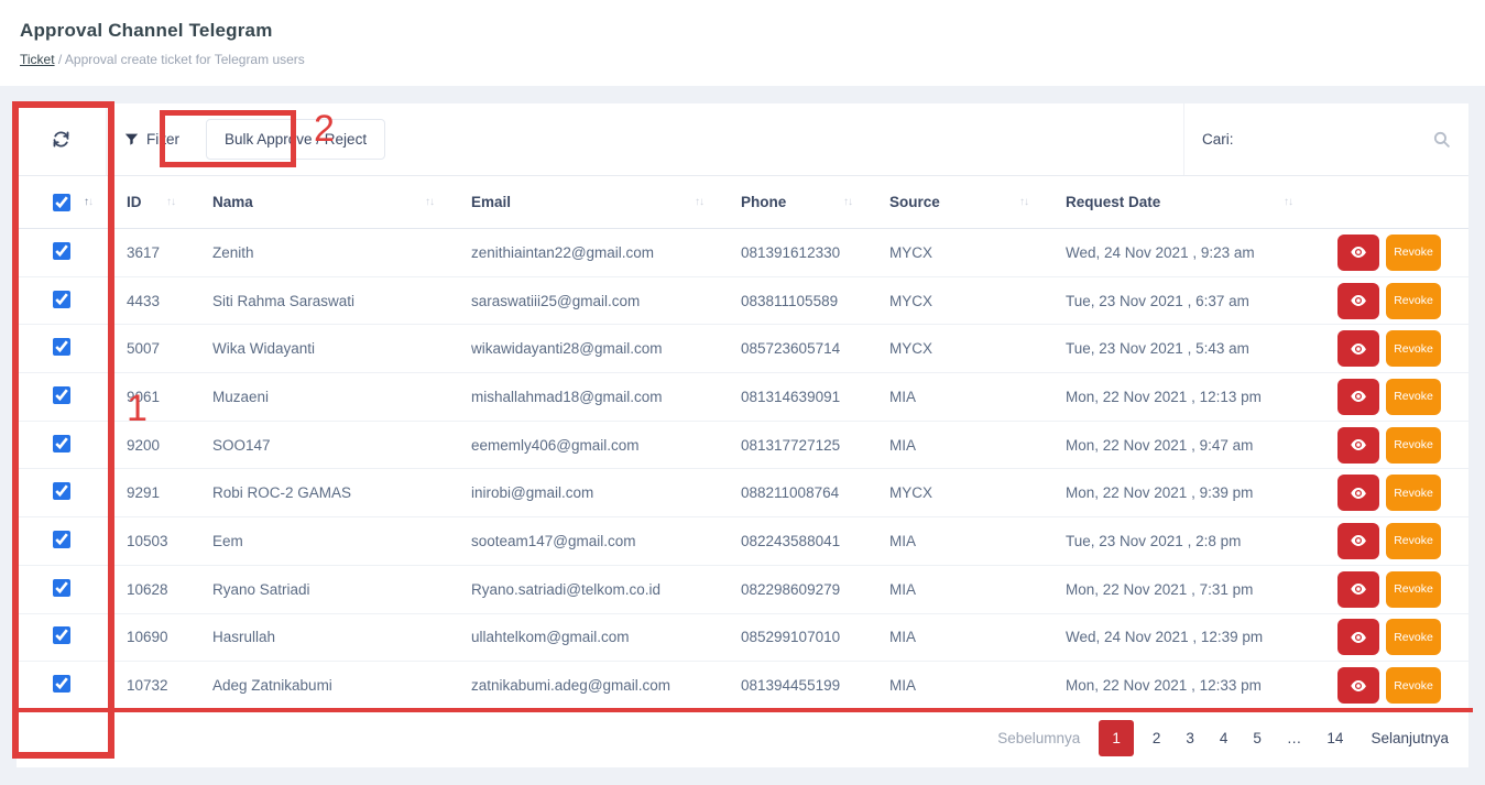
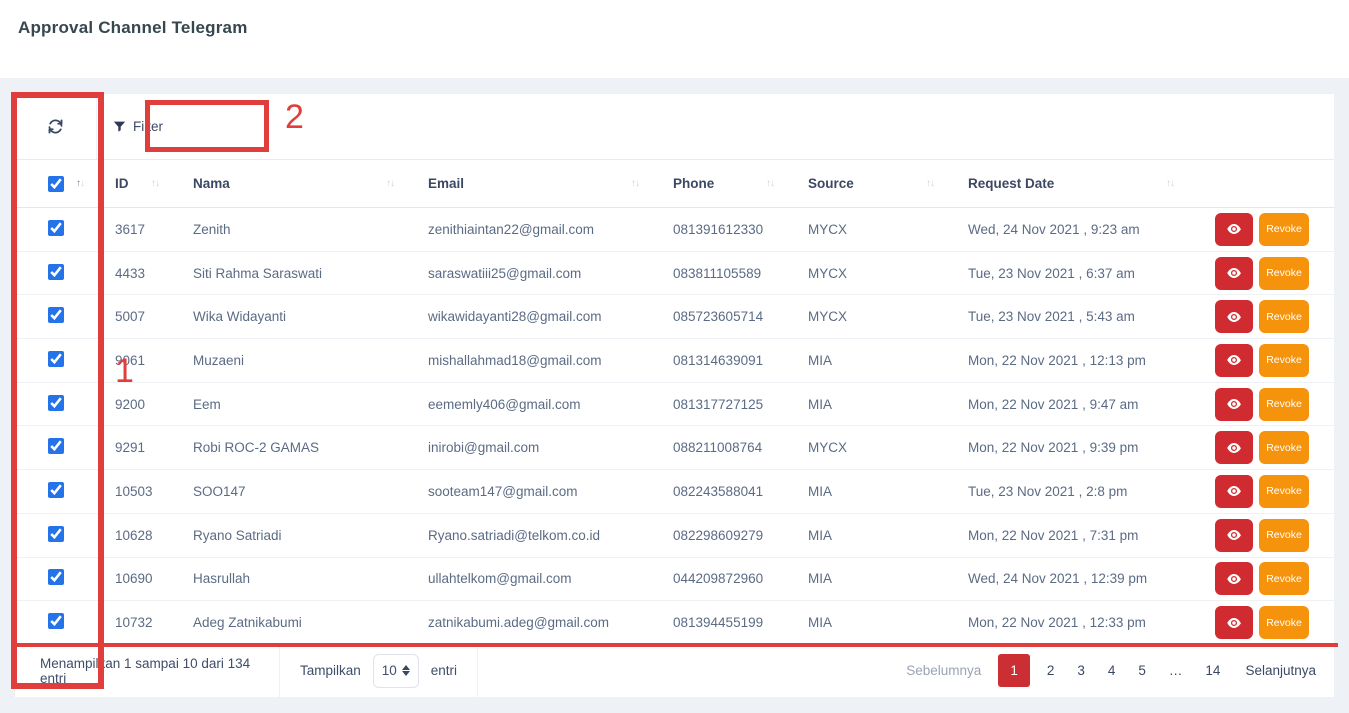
  Approval Channel Telegram
- Ticket / Approval create ticket for Telegram users
  Filter
- Bulk Approve / Reject
- Cari:
  ↑↓
  ID
  ↑↓
  Nama
  ↑↓
  Email
  ↑↓
  Phone
  ↑↓
  Source
  ↑↓
  Request Date
  ↑↓
  3617
  Zenith
  zenithiaintan22@gmail.com
  081391612330
  MYCX
  Wed, 24 Nov 2021 , 9:23 am
  Revoke
  4433
  Siti Rahma Saraswati
  saraswatiii25@gmail.com
  083811105589
  MYCX
  Tue, 23 Nov 2021 , 6:37 am
  Revoke
  5007
  Wika Widayanti
  wikawidayanti28@gmail.com
  085723605714
  MYCX
  Tue, 23 Nov 2021 , 5:43 am
  Revoke
  9061
  Muzaeni
  mishallahmad18@gmail.com
  081314639091
  MIA
  Mon, 22 Nov 2021 , 12:13 pm
  Revoke
  9200
- SOO147
+ Eem
  eememly406@gmail.com
  081317727125
  MIA
  Mon, 22 Nov 2021 , 9:47 am
  Revoke
  9291
  Robi ROC-2 GAMAS
  inirobi@gmail.com
  088211008764
  MYCX
  Mon, 22 Nov 2021 , 9:39 pm
  Revoke
  10503
- Eem
+ SOO147
  sooteam147@gmail.com
  082243588041
  MIA
  Tue, 23 Nov 2021 , 2:8 pm
  Revoke
  10628
  Ryano Satriadi
  Ryano.satriadi@telkom.co.id
  082298609279
  MIA
  Mon, 22 Nov 2021 , 7:31 pm
  Revoke
  10690
  Hasrullah
  ullahtelkom@gmail.com
- 085299107010
+ 044209872960
  MIA
  Wed, 24 Nov 2021 , 12:39 pm
  Revoke
  10732
  Adeg Zatnikabumi
  zatnikabumi.adeg@gmail.com
  081394455199
  MIA
  Mon, 22 Nov 2021 , 12:33 pm
  Revoke
+ Menampilkan 1 sampai 10 dari 134 entri
+ Tampilkan
+ 10
+ entri
  Sebelumnya
  1
  2
  3
  4
  5
  …
  14
  Selanjutnya
  1
  2
